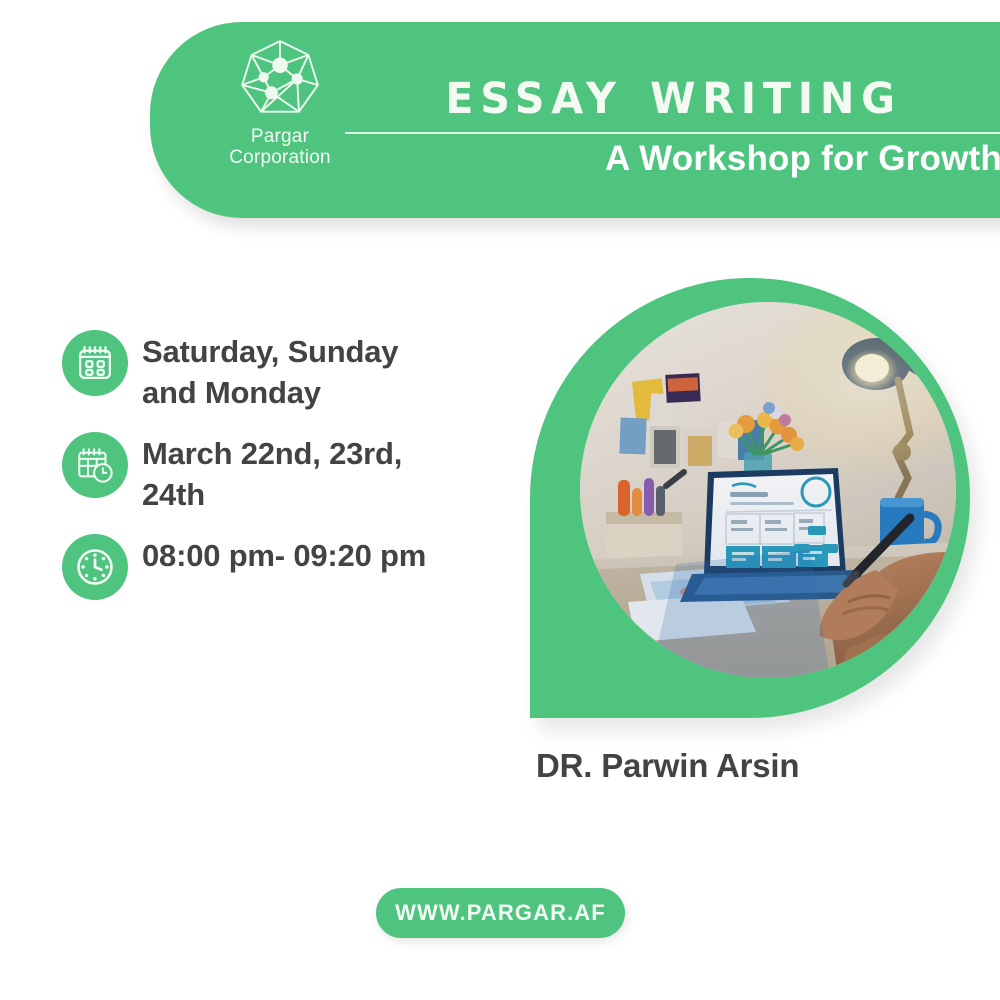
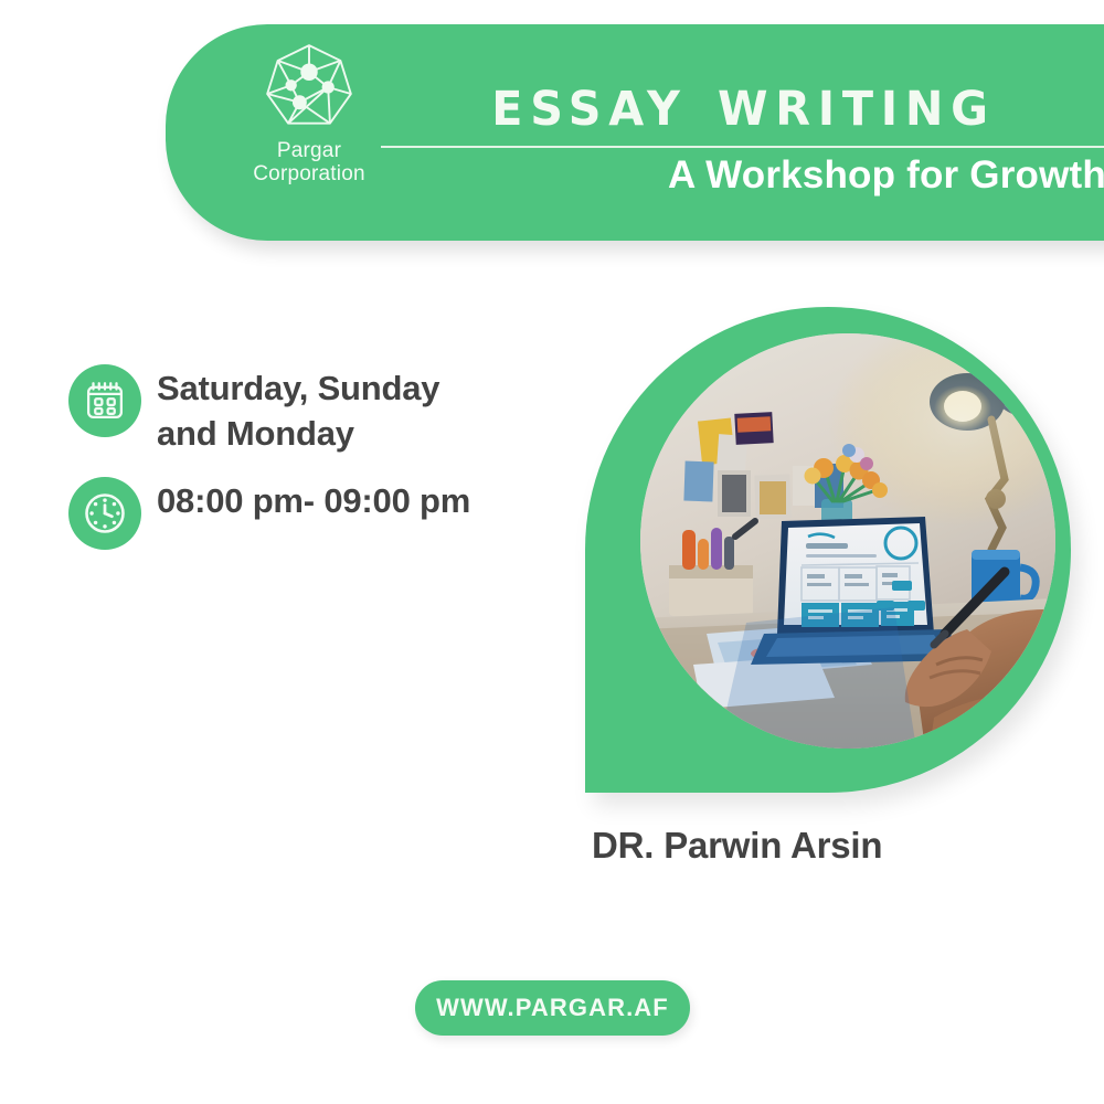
  Pargar
  Corporation
  essay writing
  A Workshop for Growth
  Saturday, Sunday and Monday
- March 22nd, 23rd, 24th
- 08:00 pm- 09:20 pm
+ 08:00 pm- 09:00 pm
  DR. Parwin Arsin
  WWW.PARGAR.AF
